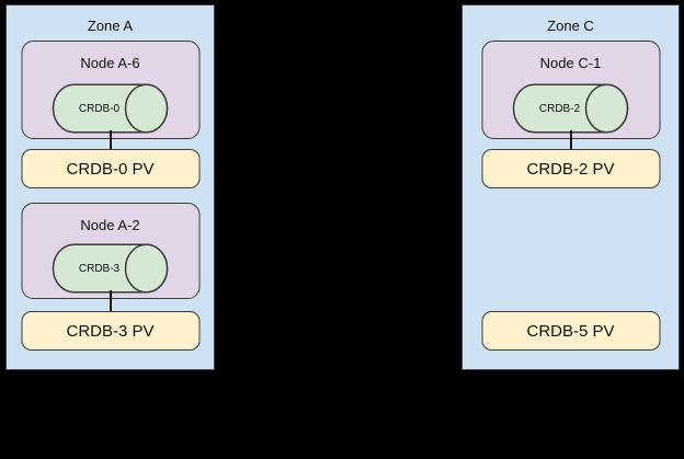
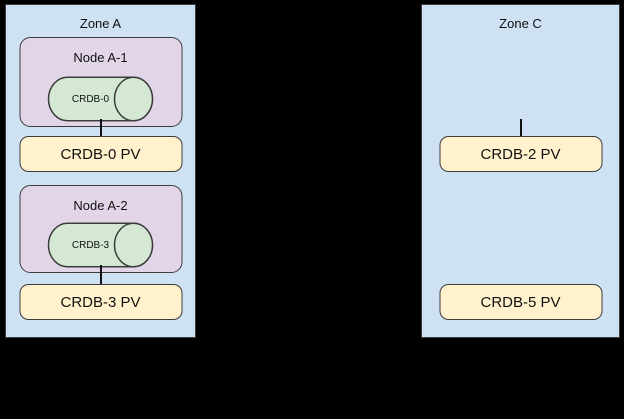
  Zone A
- Node A-6
+ Node A-1
  CRDB-0
  CRDB-0 PV
  Node A-2
  CRDB-3
  CRDB-3 PV
  Zone C
- Node C-1
- CRDB-2
  CRDB-2 PV
  CRDB-5 PV
